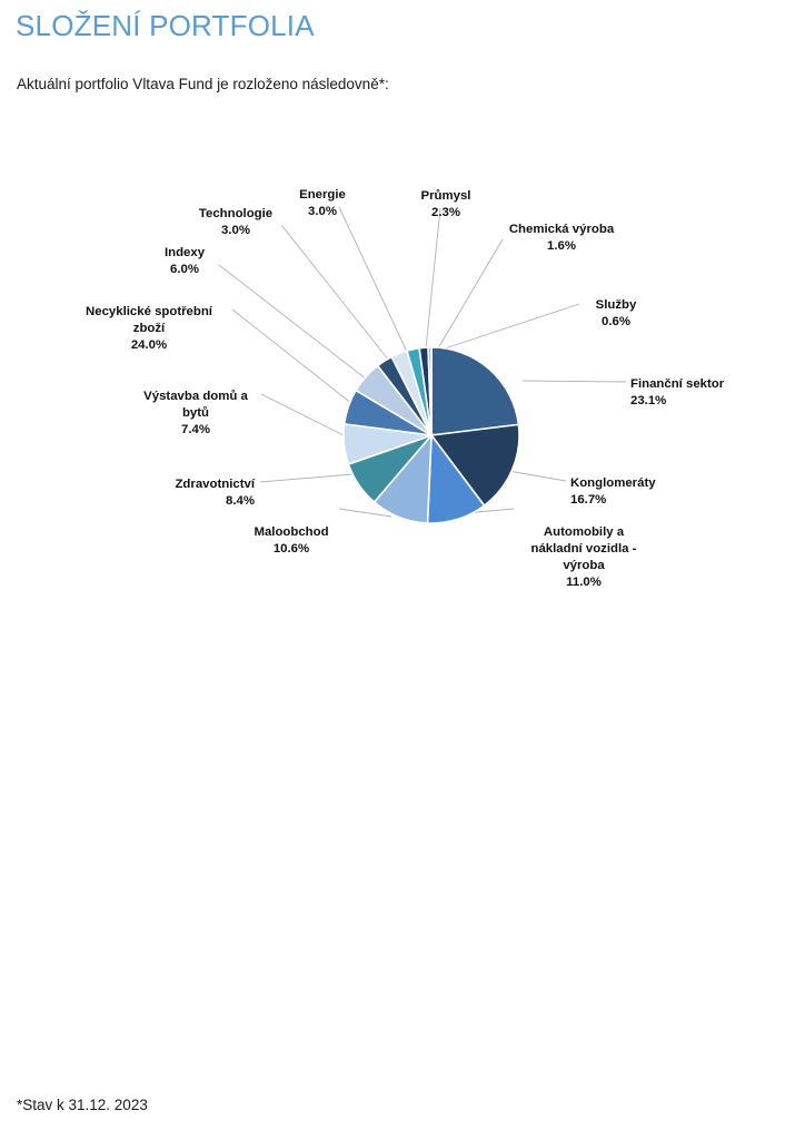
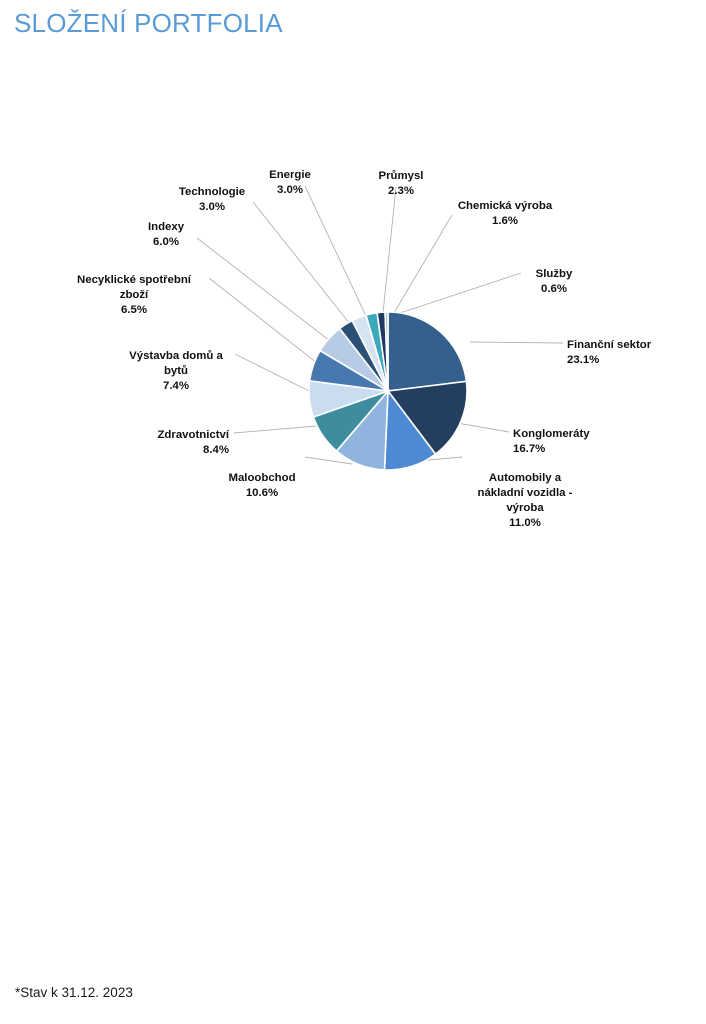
  SLOŽENÍ PORTFOLIA
- Aktuální portfolio Vltava Fund je rozloženo následovně*:
  Finanční sektor 23.1%
  Konglomeráty 16.7%
  Automobily a nákladní vozidla - výroba 11.0%
  Maloobchod 10.6%
  Zdravotnictví 8.4%
  Výstavba domů a bytů 7.4%
- Necyklické spotřební zboží 24.0%
+ Necyklické spotřební zboží 6.5%
  Indexy 6.0%
  Technologie 3.0%
  Energie 3.0%
  Průmysl 2.3%
  Chemická výroba 1.6%
  Služby 0.6%
  *Stav k 31.12. 2023
